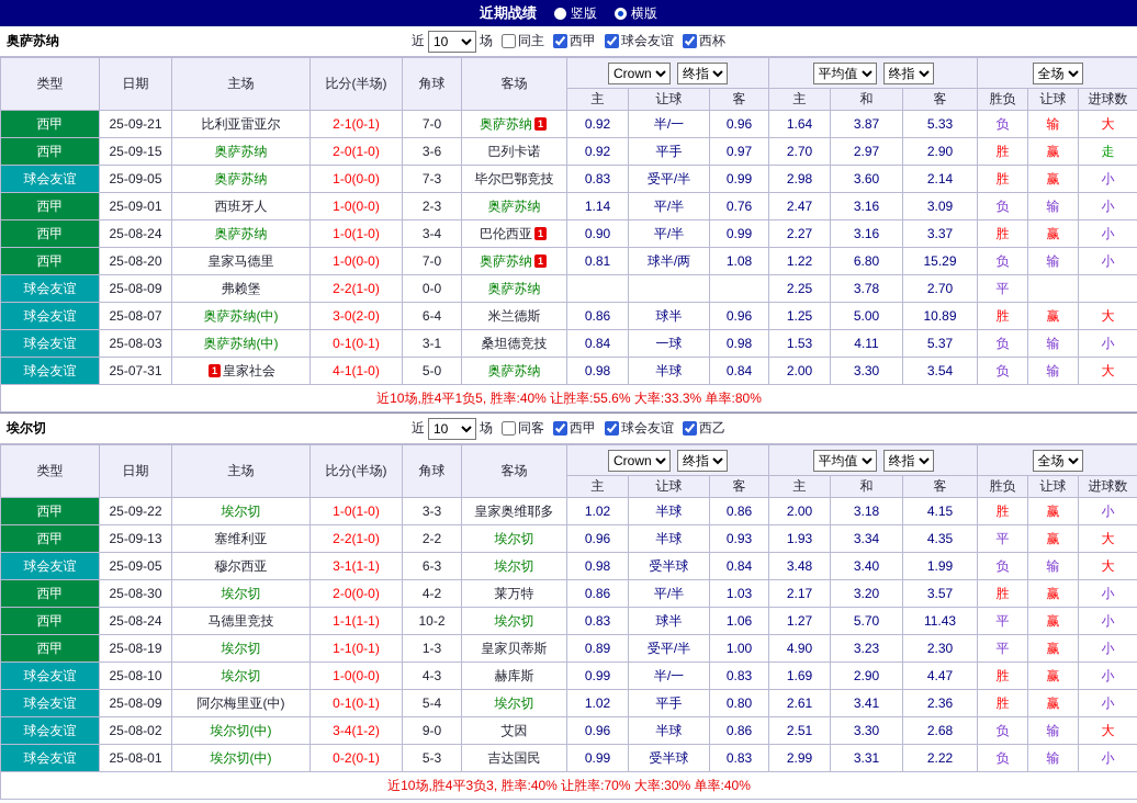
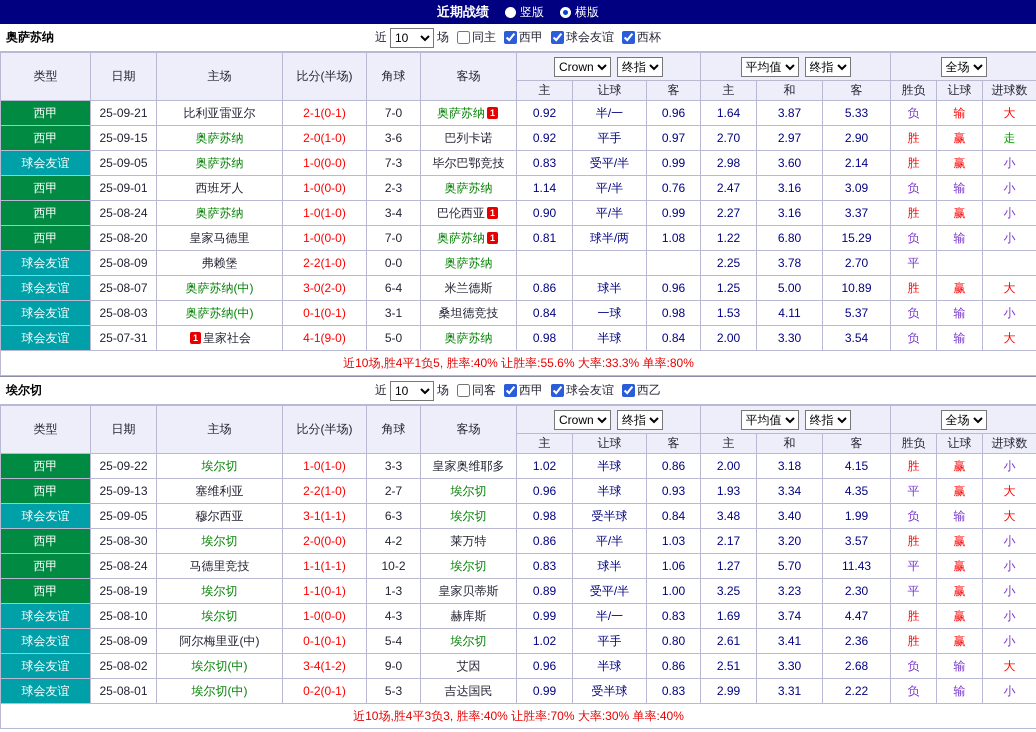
  近期战绩
  竖版
  横版
  奥萨苏纳
  近
  10
  场
  同主
  西甲
  球会友谊
  西杯
  类型	日期	主场	比分(半场)	角球	客场	Crown 终指	平均值 终指	全场
  主	让球	客	主	和	客	胜负	让球	进球数
  西甲	25-09-21	比利亚雷亚尔	2-1(0-1)	7-0	奥萨苏纳 1	0.92	半/一	0.96	1.64	3.87	5.33	负	输	大
  西甲	25-09-15	奥萨苏纳	2-0(1-0)	3-6	巴列卡诺	0.92	平手	0.97	2.70	2.97	2.90	胜	赢	走
  球会友谊	25-09-05	奥萨苏纳	1-0(0-0)	7-3	毕尔巴鄂竞技	0.83	受平/半	0.99	2.98	3.60	2.14	胜	赢	小
  西甲	25-09-01	西班牙人	1-0(0-0)	2-3	奥萨苏纳	1.14	平/半	0.76	2.47	3.16	3.09	负	输	小
  西甲	25-08-24	奥萨苏纳	1-0(1-0)	3-4	巴伦西亚 1	0.90	平/半	0.99	2.27	3.16	3.37	胜	赢	小
  西甲	25-08-20	皇家马德里	1-0(0-0)	7-0	奥萨苏纳 1	0.81	球半/两	1.08	1.22	6.80	15.29	负	输	小
  球会友谊	25-08-09	弗赖堡	2-2(1-0)	0-0	奥萨苏纳				2.25	3.78	2.70	平
  球会友谊	25-08-07	奥萨苏纳(中)	3-0(2-0)	6-4	米兰德斯	0.86	球半	0.96	1.25	5.00	10.89	胜	赢	大
  球会友谊	25-08-03	奥萨苏纳(中)	0-1(0-1)	3-1	桑坦德竞技	0.84	一球	0.98	1.53	4.11	5.37	负	输	小
- 球会友谊	25-07-31	1 皇家社会	4-1(1-0)	5-0	奥萨苏纳	0.98	半球	0.84	2.00	3.30	3.54	负	输	大
+ 球会友谊	25-07-31	1 皇家社会	4-1(9-0)	5-0	奥萨苏纳	0.98	半球	0.84	2.00	3.30	3.54	负	输	大
  近10场,胜4平1负5, 胜率:40% 让胜率:55.6% 大率:33.3% 单率:80%
  埃尔切
  近
  10
  场
  同客
  西甲
  球会友谊
  西乙
  类型	日期	主场	比分(半场)	角球	客场	Crown 终指	平均值 终指	全场
  主	让球	客	主	和	客	胜负	让球	进球数
  西甲	25-09-22	埃尔切	1-0(1-0)	3-3	皇家奥维耶多	1.02	半球	0.86	2.00	3.18	4.15	胜	赢	小
- 西甲	25-09-13	塞维利亚	2-2(1-0)	2-2	埃尔切	0.96	半球	0.93	1.93	3.34	4.35	平	赢	大
+ 西甲	25-09-13	塞维利亚	2-2(1-0)	2-7	埃尔切	0.96	半球	0.93	1.93	3.34	4.35	平	赢	大
  球会友谊	25-09-05	穆尔西亚	3-1(1-1)	6-3	埃尔切	0.98	受半球	0.84	3.48	3.40	1.99	负	输	大
  西甲	25-08-30	埃尔切	2-0(0-0)	4-2	莱万特	0.86	平/半	1.03	2.17	3.20	3.57	胜	赢	小
  西甲	25-08-24	马德里竞技	1-1(1-1)	10-2	埃尔切	0.83	球半	1.06	1.27	5.70	11.43	平	赢	小
- 西甲	25-08-19	埃尔切	1-1(0-1)	1-3	皇家贝蒂斯	0.89	受平/半	1.00	4.90	3.23	2.30	平	赢	小
+ 西甲	25-08-19	埃尔切	1-1(0-1)	1-3	皇家贝蒂斯	0.89	受平/半	1.00	3.25	3.23	2.30	平	赢	小
- 球会友谊	25-08-10	埃尔切	1-0(0-0)	4-3	赫库斯	0.99	半/一	0.83	1.69	2.90	4.47	胜	赢	小
+ 球会友谊	25-08-10	埃尔切	1-0(0-0)	4-3	赫库斯	0.99	半/一	0.83	1.69	3.74	4.47	胜	赢	小
  球会友谊	25-08-09	阿尔梅里亚(中)	0-1(0-1)	5-4	埃尔切	1.02	平手	0.80	2.61	3.41	2.36	胜	赢	小
  球会友谊	25-08-02	埃尔切(中)	3-4(1-2)	9-0	艾因	0.96	半球	0.86	2.51	3.30	2.68	负	输	大
  球会友谊	25-08-01	埃尔切(中)	0-2(0-1)	5-3	吉达国民	0.99	受半球	0.83	2.99	3.31	2.22	负	输	小
  近10场,胜4平3负3, 胜率:40% 让胜率:70% 大率:30% 单率:40%
